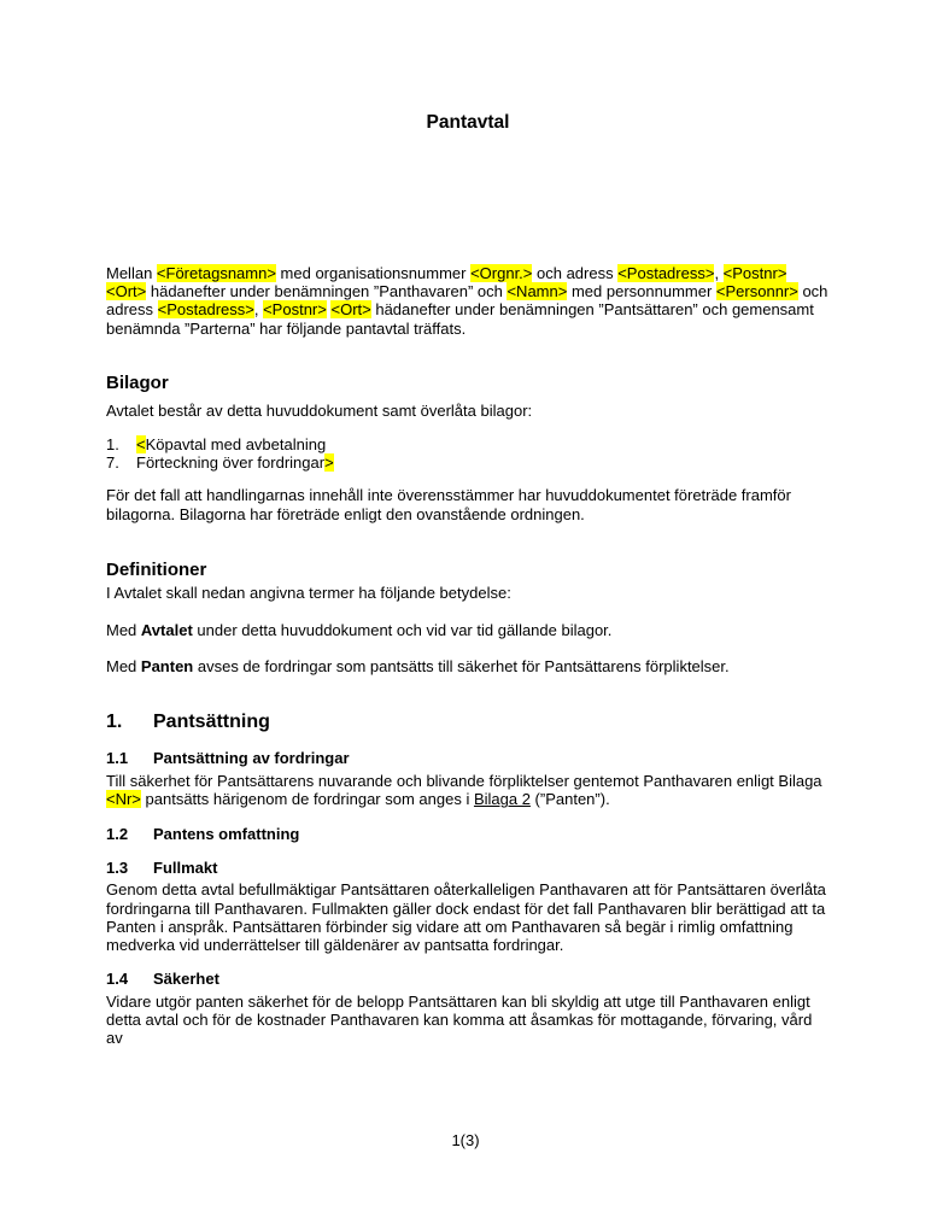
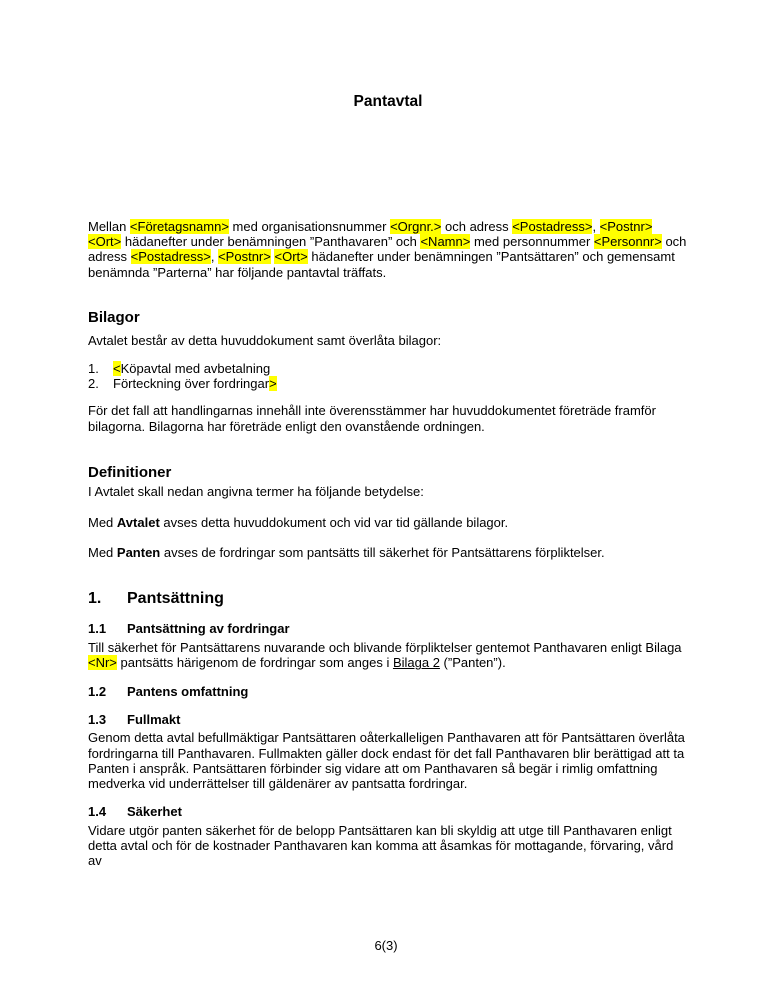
  Pantavtal
  Mellan <Företagsnamn> med organisationsnummer <Orgnr.> och adress <Postadress>, <Postnr> <Ort> hädanefter under benämningen ”Panthavaren” och <Namn> med personnummer <Personnr> och adress <Postadress>, <Postnr> <Ort> hädanefter under benämningen ”Pantsättaren” och gemensamt benämnda ”Parterna” har följande pantavtal träffats.
  Bilagor
  Avtalet består av detta huvuddokument samt överlåta bilagor:
  1.
  <Köpavtal med avbetalning
- 7.
+ 2.
  Förteckning över fordringar>
  För det fall att handlingarnas innehåll inte överensstämmer har huvuddokumentet företräde framför bilagorna. Bilagorna har företräde enligt den ovanstående ordningen.
  Definitioner
  I Avtalet skall nedan angivna termer ha följande betydelse:
- Med Avtalet under detta huvuddokument och vid var tid gällande bilagor.
+ Med Avtalet avses detta huvuddokument och vid var tid gällande bilagor.
  Med Panten avses de fordringar som pantsätts till säkerhet för Pantsättarens förpliktelser.
  1.
  Pantsättning
  1.1
  Pantsättning av fordringar
  Till säkerhet för Pantsättarens nuvarande och blivande förpliktelser gentemot Panthavaren enligt Bilaga <Nr> pantsätts härigenom de fordringar som anges i Bilaga 2 (”Panten”).
  1.2
  Pantens omfattning
  1.3
  Fullmakt
  Genom detta avtal befullmäktigar Pantsättaren oåterkalleligen Panthavaren att för Pantsättaren överlåta fordringarna till Panthavaren. Fullmakten gäller dock endast för det fall Panthavaren blir berättigad att ta Panten i anspråk. Pantsättaren förbinder sig vidare att om Panthavaren så begär i rimlig omfattning medverka vid underrättelser till gäldenärer av pantsatta fordringar.
  1.4
  Säkerhet
  Vidare utgör panten säkerhet för de belopp Pantsättaren kan bli skyldig att utge till Panthavaren enligt detta avtal och för de kostnader Panthavaren kan komma att åsamkas för mottagande, förvaring, vård av
- 1(3)
+ 6(3)
